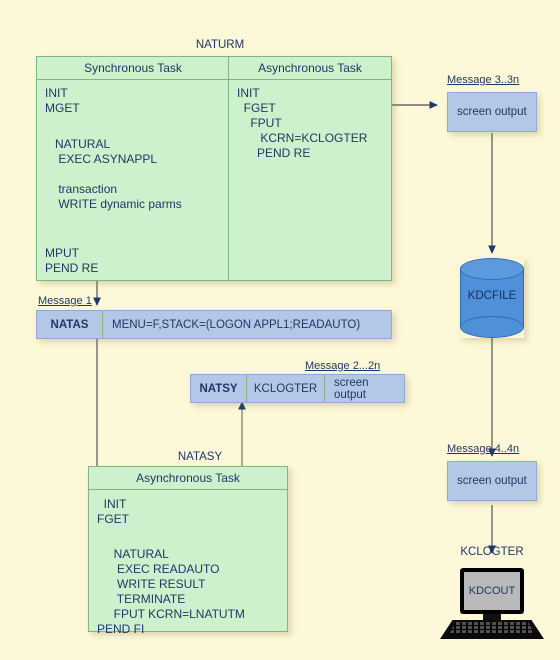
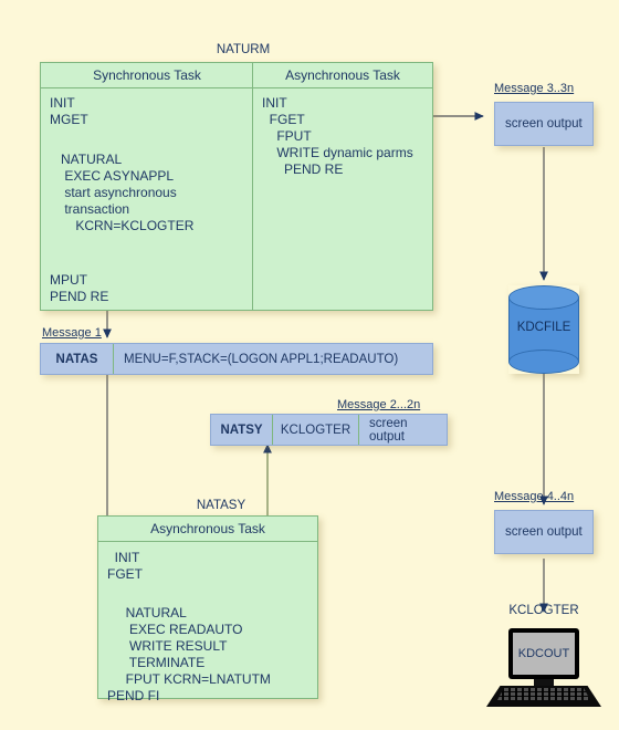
  NATURM
  Synchronous Task
  Asynchronous Task
  INIT
  MGET
  NATURAL
  EXEC ASYNAPPL
+ start asynchronous
  transaction
- WRITE dynamic parms
+ KCRN=KCLOGTER
  MPUT
  PEND RE
  INIT
  FGET
  FPUT
- KCRN=KCLOGTER
+ WRITE dynamic parms
  PEND RE
  Message 3..3n
  screen output
  KDCFILE
  Message 4..4n
  screen output
  KCLOGTER
  KDCOUT
  Message 1
  NATAS
  MENU=F,STACK=(LOGON APPL1;READAUTO)
  Message 2...2n
  NATSY
  KCLOGTER
  screen output
  NATASY
  Asynchronous Task
  INIT
  FGET
  NATURAL
  EXEC READAUTO
  WRITE RESULT
  TERMINATE
  FPUT KCRN=LNATUTM
  PEND FI
